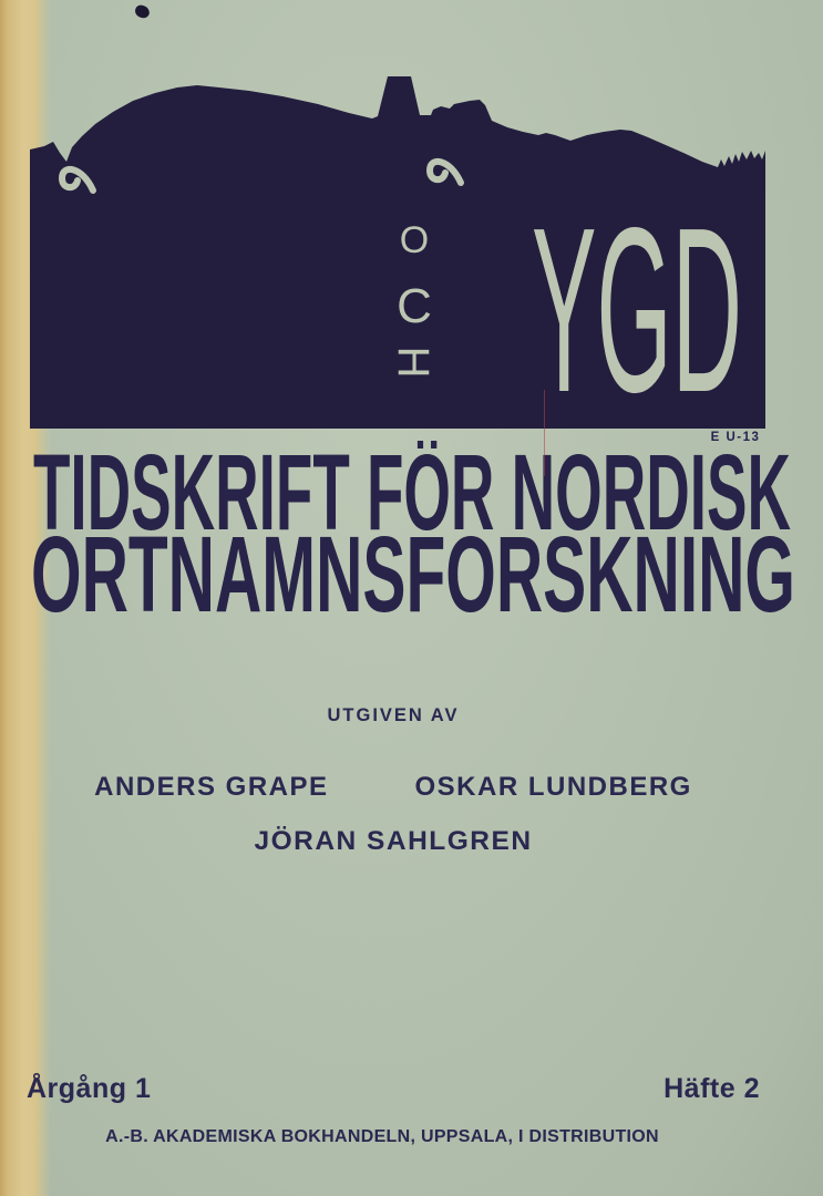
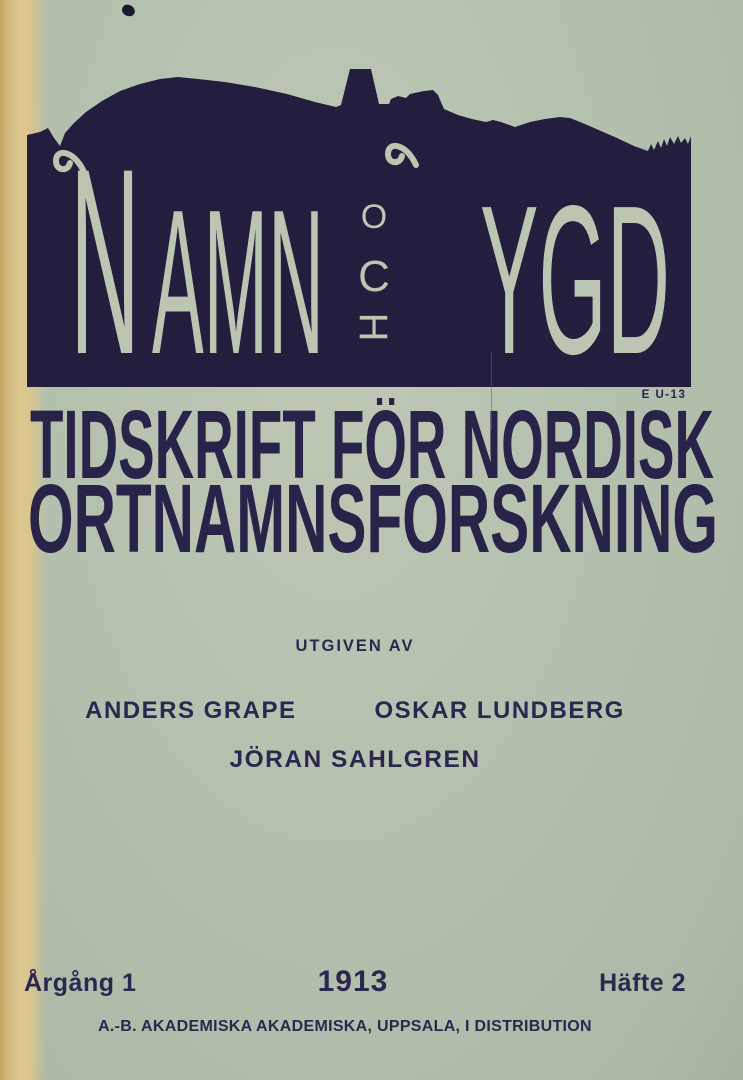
+ N
+ AMN
  O
  C
  YGD
  E U-13
  TIDSKRIFT FÖR NORDISK
  ORTNAMNSFORSKNING
  UTGIVEN AV
  ANDERS GRAPE
  OSKAR LUNDBERG
  JÖRAN SAHLGREN
  Årgång 1
+ 1913
  Häfte 2
- A.-B. AKADEMISKA BOKHANDELN, UPPSALA, I DISTRIBUTION
+ A.-B. AKADEMISKA AKADEMISKA, UPPSALA, I DISTRIBUTION
